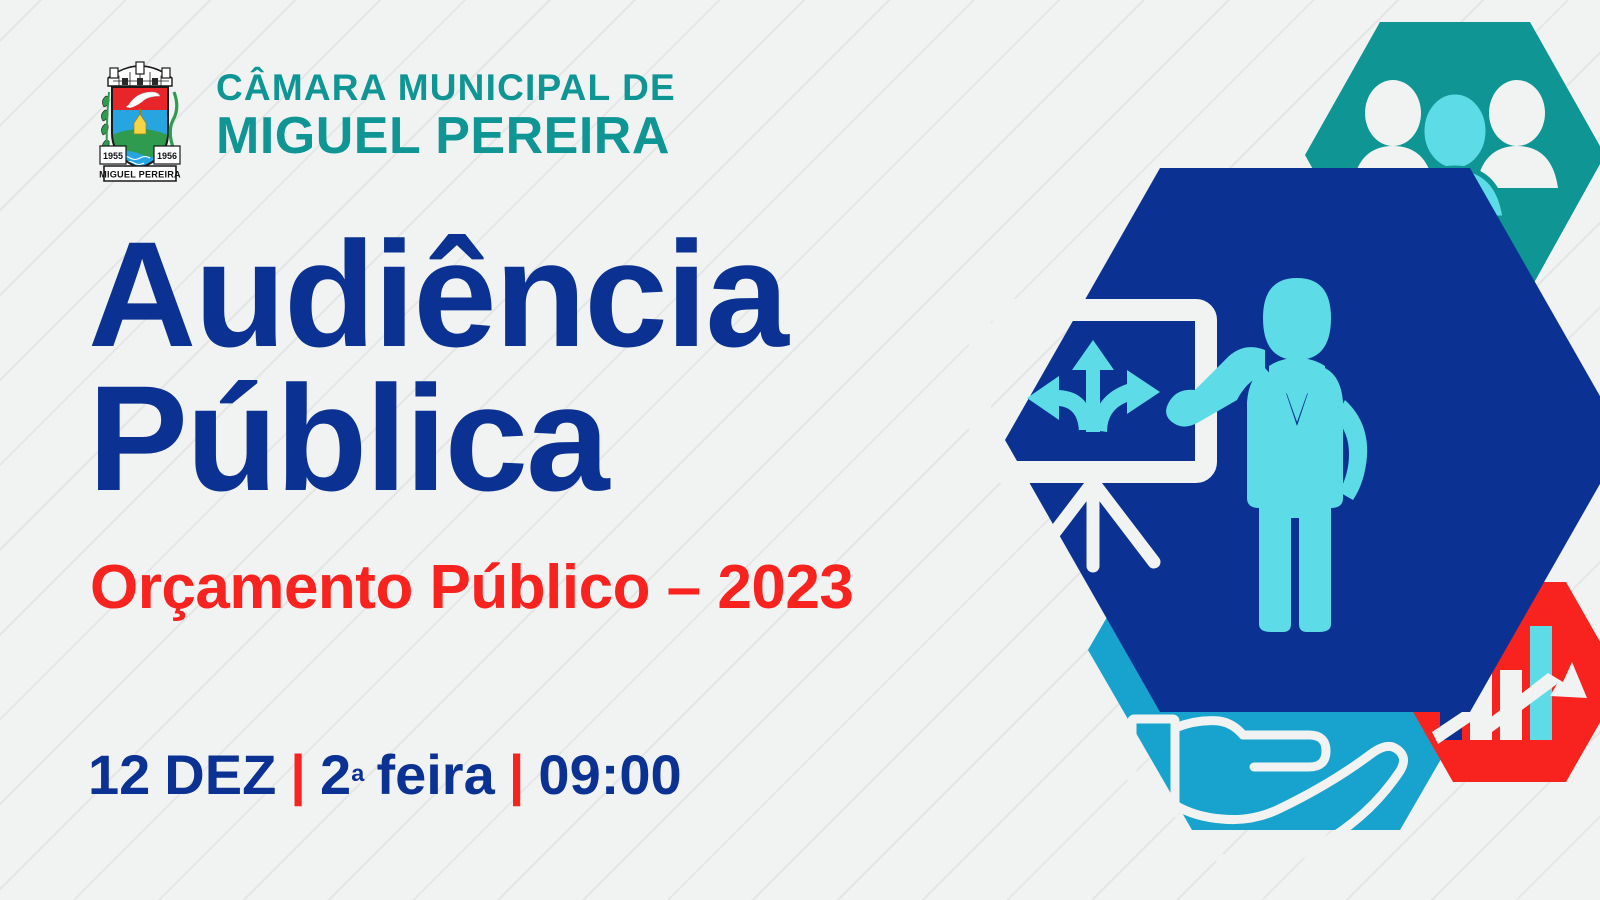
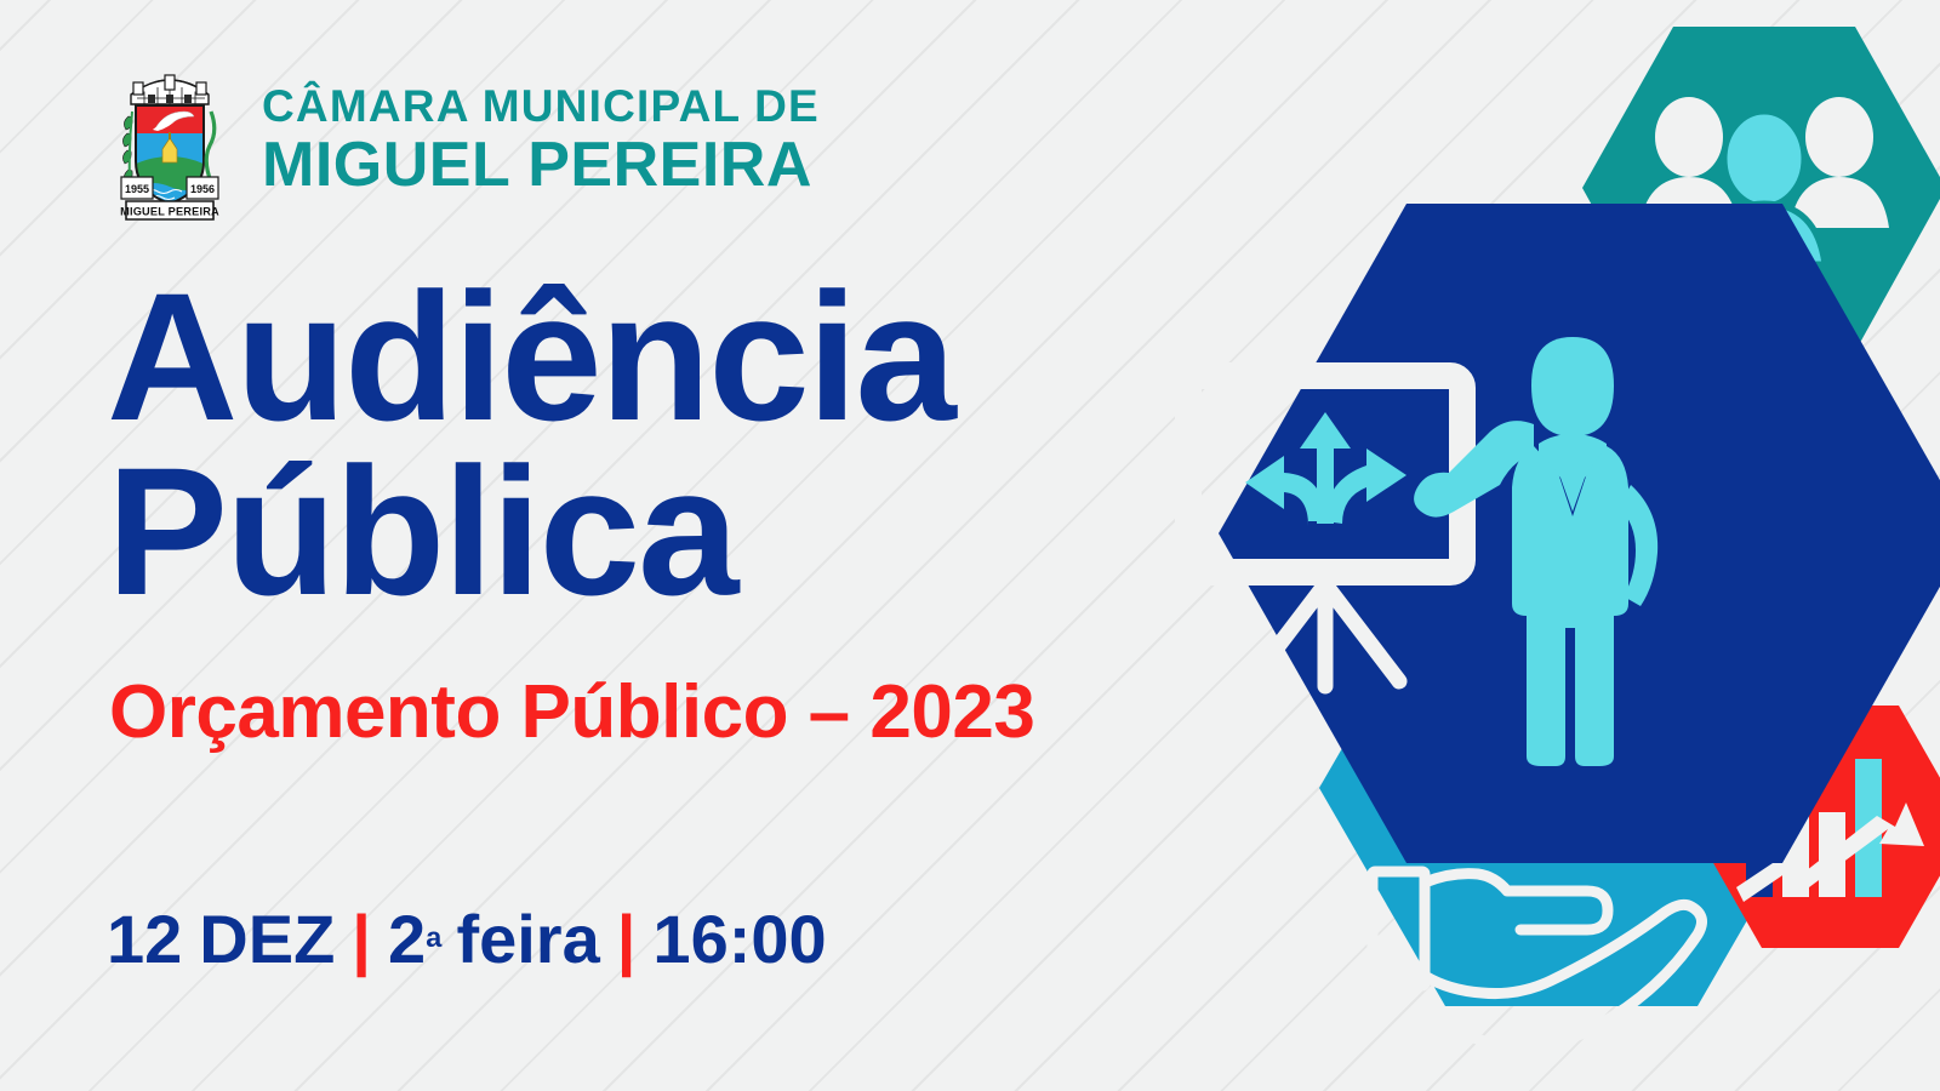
  1955
  1956
  MIGUEL PEREIRA
  CÂMARA MUNICIPAL DE
  MIGUEL PEREIRA
  Audiência
  Pública
  Orçamento Público – 2023
  12
  DEZ
  |
  2
  ª
  feira
  |
- 09:00
+ 16:00
